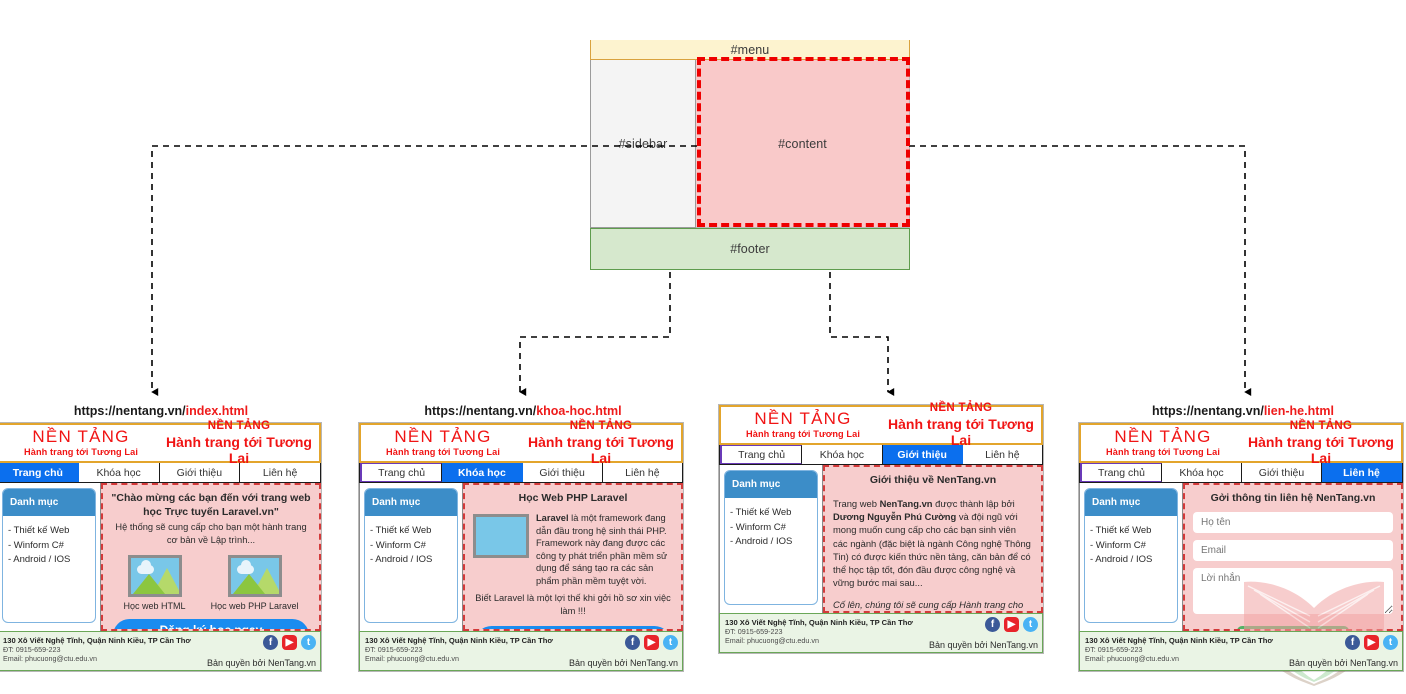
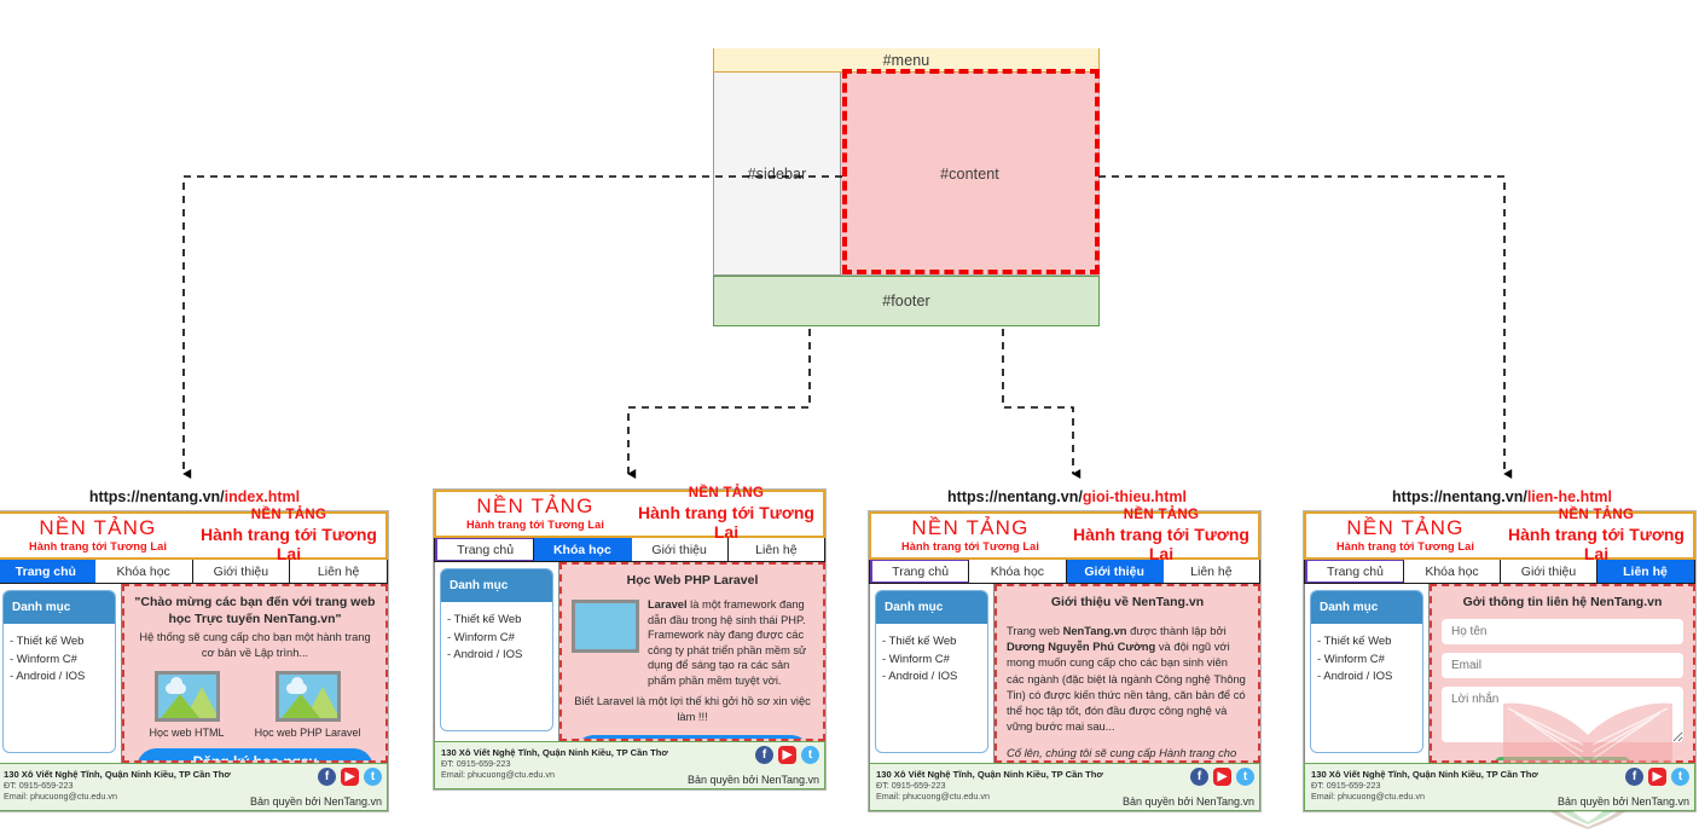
  #menu
  #sidebar
  #content
  #footer
  https://nentang.vn/index.html
  NỀN TẢNG
  Hành trang tới Tương Lai
  NỀN TẢNG
  Hành trang tới Tương Lai
  Trang chủ
  Khóa học
  Giới thiệu
  Liên hệ
  Danh mục
  - Thiết kế Web
  - Winform C#
  - Android / IOS
- "Chào mừng các bạn đến với trang web học Trực tuyến Laravel.vn"
+ "Chào mừng các bạn đến với trang web học Trực tuyến NenTang.vn"
  Hệ thống sẽ cung cấp cho bạn một hành trang cơ bản về Lập trình...
  Học web HTML
  Học web PHP Laravel
  130 Xô Viết Nghệ Tĩnh, Quận Ninh Kiều, TP Cần Thơ
  ĐT: 0915-659-223
  Email: phucuong@ctu.edu.vn
  f
  ▶
  t
  Bản quyền bởi NenTang.vn
- https://nentang.vn/khoa-hoc.html
  NỀN TẢNG
  Hành trang tới Tương Lai
  NỀN TẢNG
  Hành trang tới Tương Lai
  Trang chủ
  Khóa học
  Giới thiệu
  Liên hệ
  Danh mục
  - Thiết kế Web
  - Winform C#
  - Android / IOS
  Học Web PHP Laravel
  Laravel là một framework đang dẫn đầu trong hệ sinh thái PHP. Framework này đang được các công ty phát triển phần mềm sử dụng để sáng tạo ra các sản phẩm phần mềm tuyệt vời.
  Biết Laravel là một lợi thế khi gởi hồ sơ xin việc làm !!!
  130 Xô Viết Nghệ Tĩnh, Quận Ninh Kiều, TP Cần Thơ
  ĐT: 0915-659-223
  Email: phucuong@ctu.edu.vn
  f
  ▶
  t
  Bản quyền bởi NenTang.vn
+ https://nentang.vn/gioi-thieu.html
  NỀN TẢNG
  Hành trang tới Tương Lai
  NỀN TẢNG
  Hành trang tới Tương Lai
  Trang chủ
  Khóa học
  Giới thiệu
  Liên hệ
  Danh mục
  - Thiết kế Web
  - Winform C#
  - Android / IOS
  Giới thiệu về NenTang.vn
  Trang web NenTang.vn được thành lập bởi Dương Nguyễn Phú Cường và đội ngũ với mong muốn cung cấp cho các bạn sinh viên các ngành (đặc biệt là ngành Công nghệ Thông Tin) có được kiến thức nền tảng, căn bản để có thể học tập tốt, đón đầu được công nghệ và vững bước mai sau...
  130 Xô Viết Nghệ Tĩnh, Quận Ninh Kiều, TP Cần Thơ
  ĐT: 0915-659-223
  Email: phucuong@ctu.edu.vn
  f
  ▶
  t
  Bản quyền bởi NenTang.vn
  https://nentang.vn/lien-he.html
  NỀN TẢNG
  Hành trang tới Tương Lai
  NỀN TẢNG
  Hành trang tới Tương Lai
  Trang chủ
  Khóa học
  Giới thiệu
  Liên hệ
  Danh mục
  - Thiết kế Web
  - Winform C#
  - Android / IOS
  Gởi thông tin liên hệ NenTang.vn
  Họ tên Email Lời nhắn
  130 Xô Viết Nghệ Tĩnh, Quận Ninh Kiều, TP Cần Thơ
  ĐT: 0915-659-223
  Email: phucuong@ctu.edu.vn
  f
  ▶
  t
  Bản quyền bởi NenTang.vn
